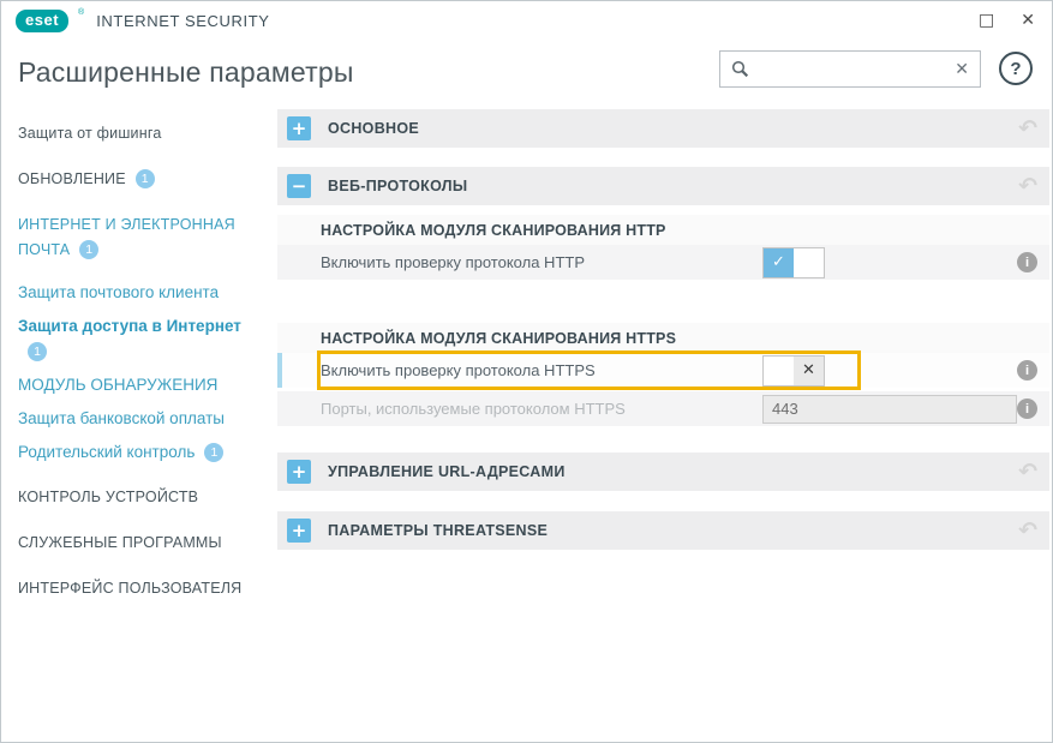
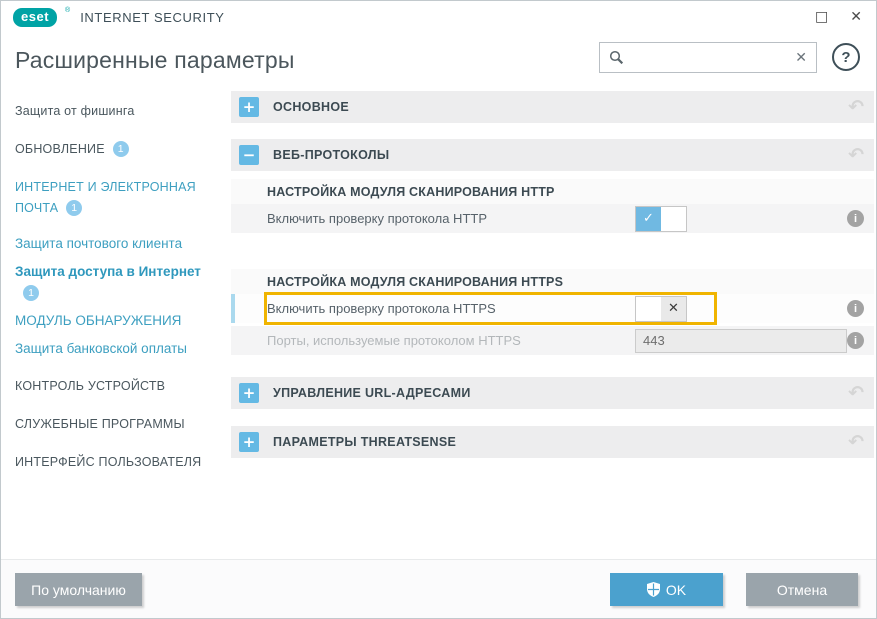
  eset
  INTERNET SECURITY
  □
  ✕
  Расширенные параметры
  ✕
  ?
  Защита от фишинга
  ОБНОВЛЕНИЕ 1
  ИНТЕРНЕТ И ЭЛЕКТРОННАЯ ПОЧТА 1
  Защита почтового клиента
  Защита доступа в Интернет1
  МОДУЛЬ ОБНАРУЖЕНИЯ
  Защита банковской оплаты
- Родительский контроль 1
  КОНТРОЛЬ УСТРОЙСТВ
  СЛУЖЕБНЫЕ ПРОГРАММЫ
  ИНТЕРФЕЙС ПОЛЬЗОВАТЕЛЯ
  +
  ОСНОВНОЕ
  ↶
  −
  ВЕБ-ПРОТОКОЛЫ
  ↶
  НАСТРОЙКА МОДУЛЯ СКАНИРОВАНИЯ HTTP
  Включить проверку протокола HTTP
  ✓
  i
  НАСТРОЙКА МОДУЛЯ СКАНИРОВАНИЯ HTTPS
  Включить проверку протокола HTTPS
  ✕
  i
  Порты, используемые протоколом HTTPS
  443
  i
  +
  УПРАВЛЕНИЕ URL-АДРЕСАМИ
  ↶
  +
  ПАРАМЕТРЫ THREATSENSE
  ↶
+ По умолчанию
+ OK
+ Отмена
